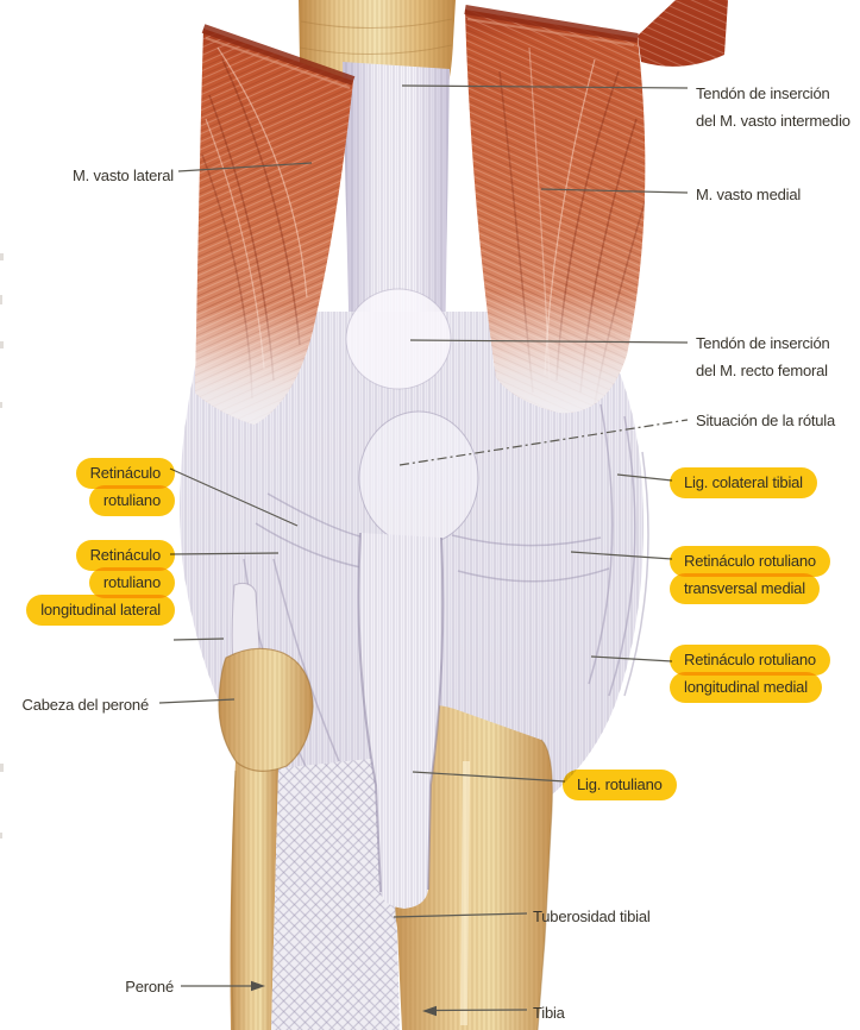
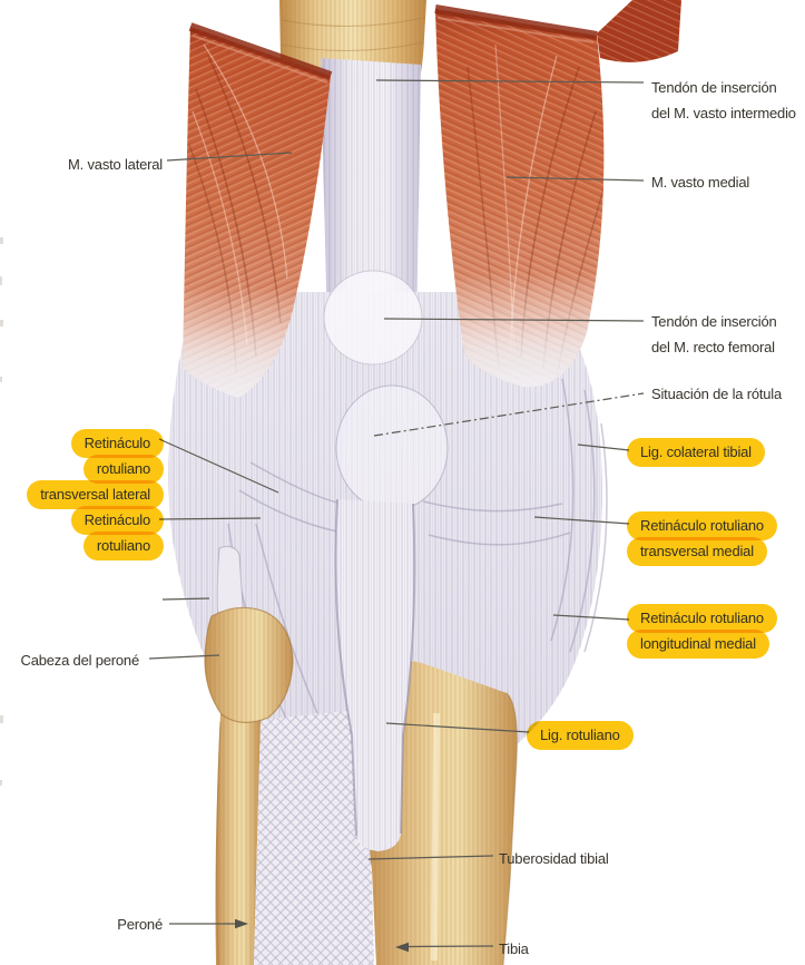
  M. vasto lateral
  Tendón de inserción
  del M. vasto intermedio
  M. vasto medial
  Tendón de inserción
  del M. recto femoral
  Situación de la rótula
  Cabeza del peroné
  Tuberosidad tibial
  Peroné
  Tibia
  Retináculo
  rotuliano
+ transversal lateral
  Retináculo
  rotuliano
- longitudinal lateral
  Lig. colateral tibial
  Retináculo rotuliano
  transversal medial
  Retináculo rotuliano
  longitudinal medial
  Lig. rotuliano
